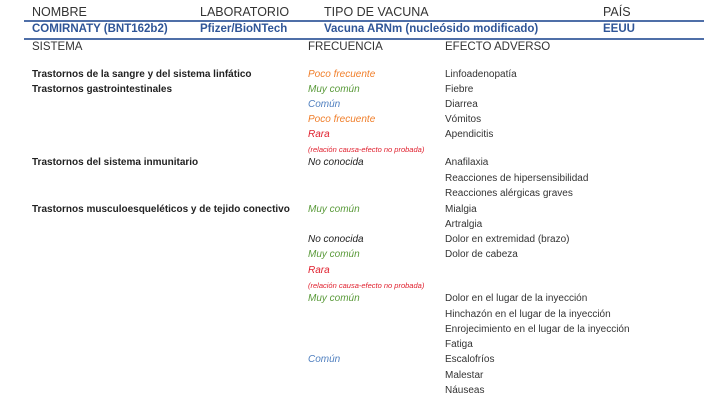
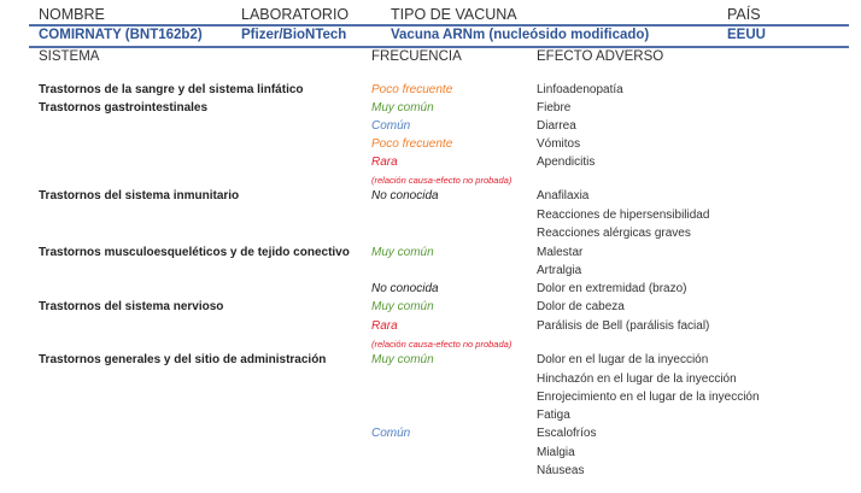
  NOMBRE
  LABORATORIO
  TIPO DE VACUNA
  PAÍS
  COMIRNATY (BNT162b2)
  Pfizer/BioNTech
  Vacuna ARNm (nucleósido modificado)
  EEUU
  SISTEMA
  FRECUENCIA
  EFECTO ADVERSO
  Trastornos de la sangre y del sistema linfático
  Poco frecuente
  Linfoadenopatía
  Trastornos gastrointestinales
  Muy común
  Fiebre
  Común
  Diarrea
  Poco frecuente
  Vómitos
  Rara
  Apendicitis
  (relación causa-efecto no probada)
  Trastornos del sistema inmunitario
  No conocida
  Anafilaxia
  Reacciones de hipersensibilidad
  Reacciones alérgicas graves
  Trastornos musculoesqueléticos y de tejido conectivo
  Muy común
- Mialgia
+ Malestar
  Artralgia
  No conocida
  Dolor en extremidad (brazo)
+ Trastornos del sistema nervioso
  Muy común
  Dolor de cabeza
  Rara
+ Parálisis de Bell (parálisis facial)
  (relación causa-efecto no probada)
+ Trastornos generales y del sitio de administración
  Muy común
  Dolor en el lugar de la inyección
  Hinchazón en el lugar de la inyección
  Enrojecimiento en el lugar de la inyección
  Fatiga
  Común
  Escalofríos
- Malestar
+ Mialgia
  Náuseas
